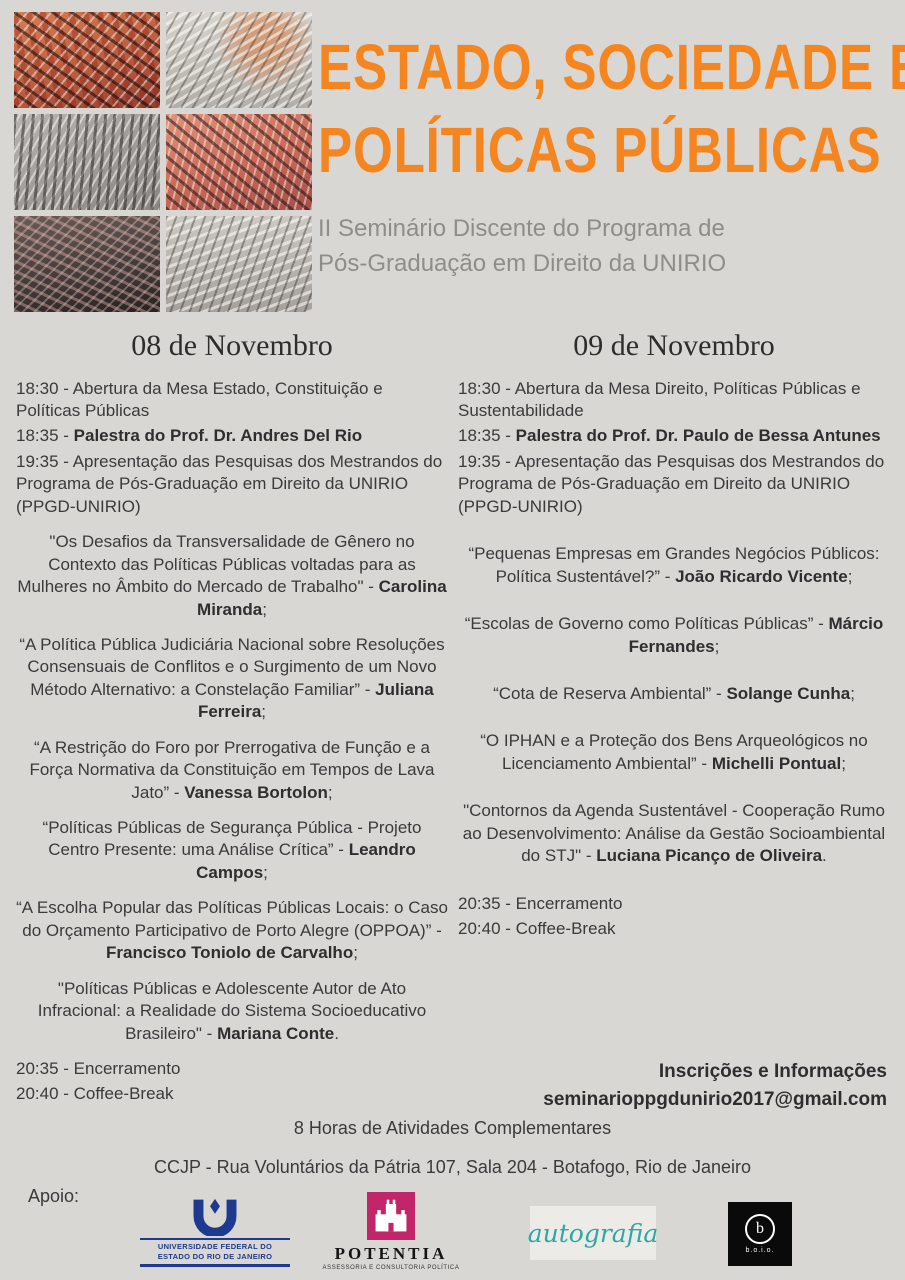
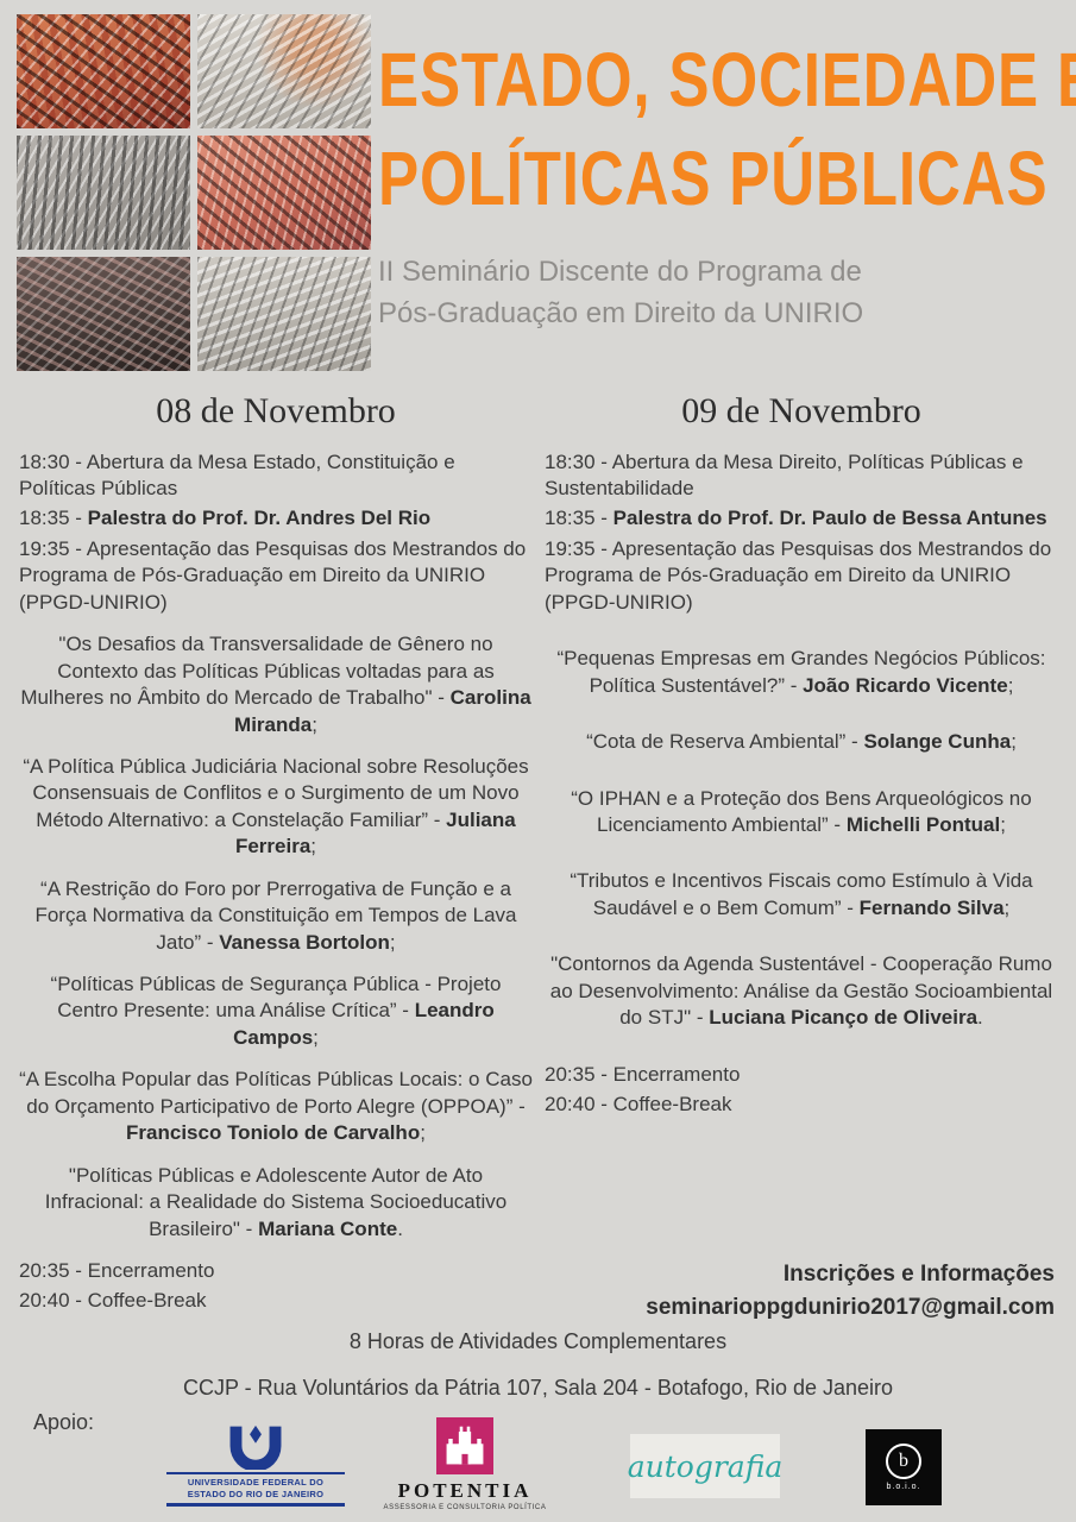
  ESTADO, SOCIEDADE
  POLÍTICAS PÚBLICAS
  II Seminário Discente do Programa de
  Pós-Graduação em Direito da UNIRIO
  08 de Novembro
  18:30 - Abertura da Mesa Estado, Constituição e Políticas Públicas
  18:35 - Palestra do Prof. Dr. Andres Del Rio
  19:35 - Apresentação das Pesquisas dos Mestrandos do Programa de Pós-Graduação em Direito da UNIRIO (PPGD-UNIRIO)
  "Os Desafios da Transversalidade de Gênero no Contexto das Políticas Públicas voltadas para as Mulheres no Âmbito do Mercado de Trabalho" - Carolina Miranda;
  “A Política Pública Judiciária Nacional sobre Resoluções Consensuais de Conflitos e o Surgimento de um Novo Método Alternativo: a Constelação Familiar” - Juliana Ferreira;
  “A Restrição do Foro por Prerrogativa de Função e a Força Normativa da Constituição em Tempos de Lava Jato” - Vanessa Bortolon;
  “Políticas Públicas de Segurança Pública - Projeto Centro Presente: uma Análise Crítica” - Leandro Campos;
  “A Escolha Popular das Políticas Públicas Locais: o Caso do Orçamento Participativo de Porto Alegre (OPPOA)” - Francisco Toniolo de Carvalho;
  "Políticas Públicas e Adolescente Autor de Ato Infracional: a Realidade do Sistema Socioeducativo Brasileiro" - Mariana Conte.
  20:35 - Encerramento
  20:40 - Coffee-Break
  09 de Novembro
  18:30 - Abertura da Mesa Direito, Políticas Públicas e Sustentabilidade
  18:35 - Palestra do Prof. Dr. Paulo de Bessa Antunes
  19:35 - Apresentação das Pesquisas dos Mestrandos do Programa de Pós-Graduação em Direito da UNIRIO (PPGD-UNIRIO)
  “Pequenas Empresas em Grandes Negócios Públicos: Política Sustentável?” - João Ricardo Vicente;
- “Escolas de Governo como Políticas Públicas” - Márcio Fernandes;
  “Cota de Reserva Ambiental” - Solange Cunha;
  “O IPHAN e a Proteção dos Bens Arqueológicos no Licenciamento Ambiental” - Michelli Pontual;
+ “Tributos e Incentivos Fiscais como Estímulo à Vida Saudável e o Bem Comum” - Fernando Silva;
  "Contornos da Agenda Sustentável - Cooperação Rumo ao Desenvolvimento: Análise da Gestão Socioambiental do STJ" - Luciana Picanço de Oliveira.
  20:35 - Encerramento
  20:40 - Coffee-Break
  Inscrições e Informações
  seminarioppgdunirio2017@gmail.com
  8 Horas de Atividades Complementares
  CCJP - Rua Voluntários da Pátria 107, Sala 204 - Botafogo, Rio de Janeiro
  Apoio:
  UNIVERSIDADE FEDERAL DO
  ESTADO DO RIO DE JANEIRO
  POTENTIA
  autografia
  b
